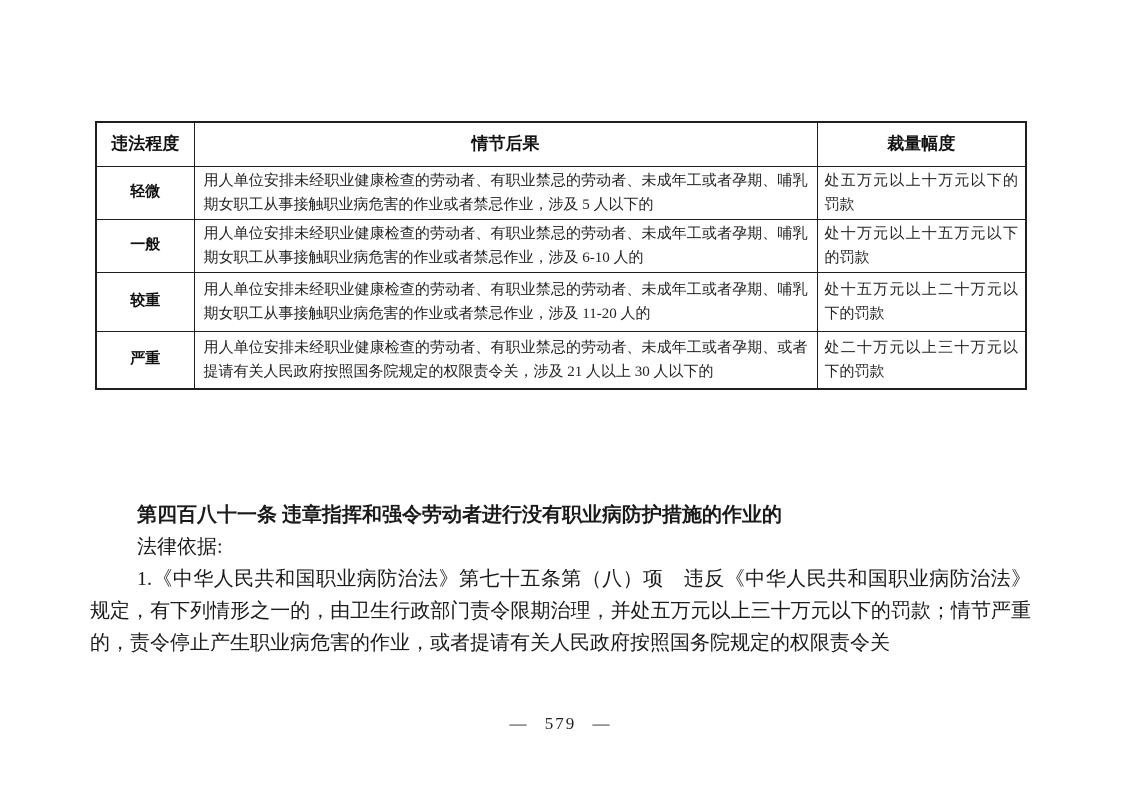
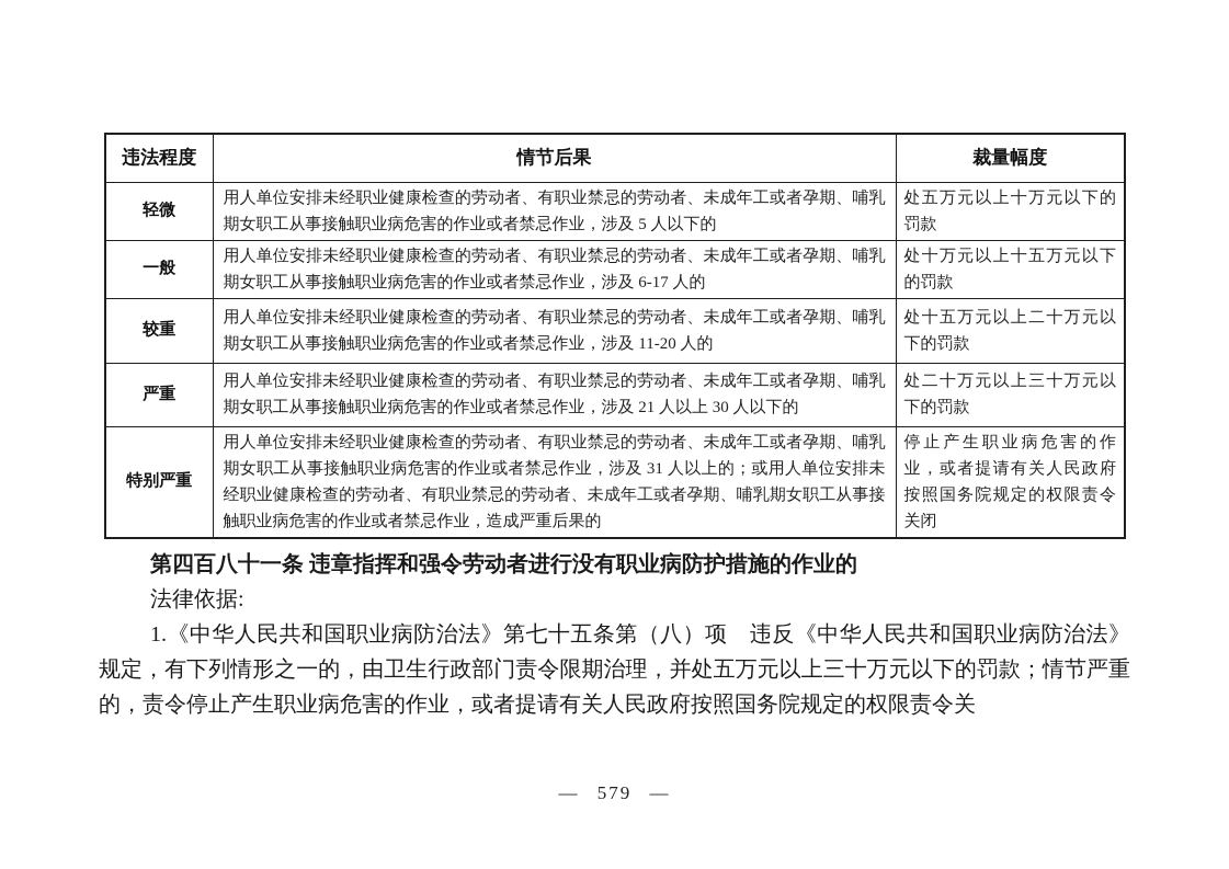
  违法程度	情节后果	裁量幅度
  轻微	用人单位安排未经职业健康检查的劳动者、有职业禁忌的劳动者、未成年工或者孕期、哺乳期女职工从事接触职业病危害的作业或者禁忌作业，涉及 5 人以下的	处五万元以上十万元以下的罚款
- 一般	用人单位安排未经职业健康检查的劳动者、有职业禁忌的劳动者、未成年工或者孕期、哺乳期女职工从事接触职业病危害的作业或者禁忌作业，涉及 6-10 人的	处十万元以上十五万元以下的罚款
+ 一般	用人单位安排未经职业健康检查的劳动者、有职业禁忌的劳动者、未成年工或者孕期、哺乳期女职工从事接触职业病危害的作业或者禁忌作业，涉及 6-17 人的	处十万元以上十五万元以下的罚款
  较重	用人单位安排未经职业健康检查的劳动者、有职业禁忌的劳动者、未成年工或者孕期、哺乳期女职工从事接触职业病危害的作业或者禁忌作业，涉及 11-20 人的	处十五万元以上二十万元以下的罚款
- 严重	用人单位安排未经职业健康检查的劳动者、有职业禁忌的劳动者、未成年工或者孕期、或者提请有关人民政府按照国务院规定的权限责令关，涉及 21 人以上 30 人以下的	处二十万元以上三十万元以下的罚款
+ 严重	用人单位安排未经职业健康检查的劳动者、有职业禁忌的劳动者、未成年工或者孕期、哺乳期女职工从事接触职业病危害的作业或者禁忌作业，涉及 21 人以上 30 人以下的	处二十万元以上三十万元以下的罚款
+ 特别严重	用人单位安排未经职业健康检查的劳动者、有职业禁忌的劳动者、未成年工或者孕期、哺乳期女职工从事接触职业病危害的作业或者禁忌作业，涉及 31 人以上的；或用人单位安排未经职业健康检查的劳动者、有职业禁忌的劳动者、未成年工或者孕期、哺乳期女职工从事接触职业病危害的作业或者禁忌作业，造成严重后果的	停止产生职业病危害的作业，或者提请有关人民政府按照国务院规定的权限责令关闭
  第四百八十一条 违章指挥和强令劳动者进行没有职业病防护措施的作业的
  法律依据:
  1.《中华人民共和国职业病防治法》第七十五条第（八）项 违反《中华人民共和国职业病防治法》规定，有下列情形之一的，由卫生行政部门责令限期治理，并处五万元以上三十万元以下的罚款；情节严重的，责令停止产生职业病危害的作业，或者提请有关人民政府按照国务院规定的权限责令关
  — 579 —
